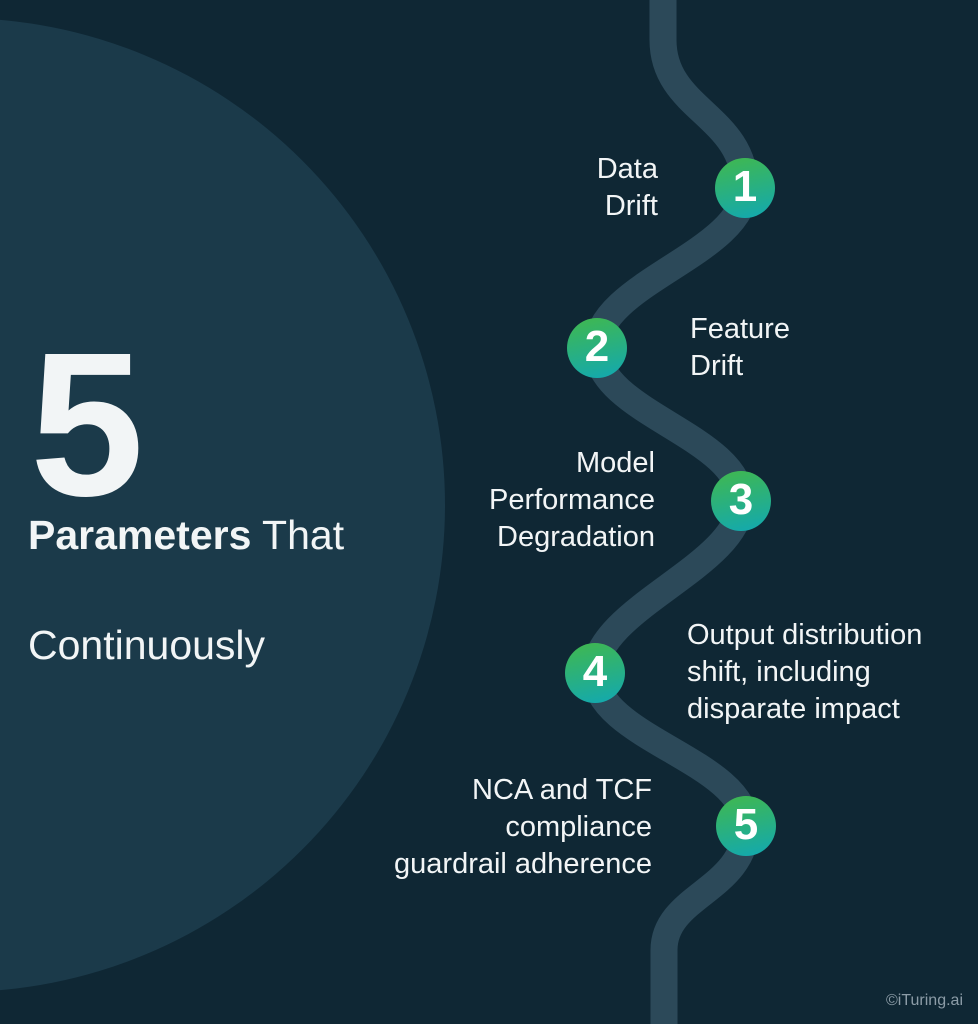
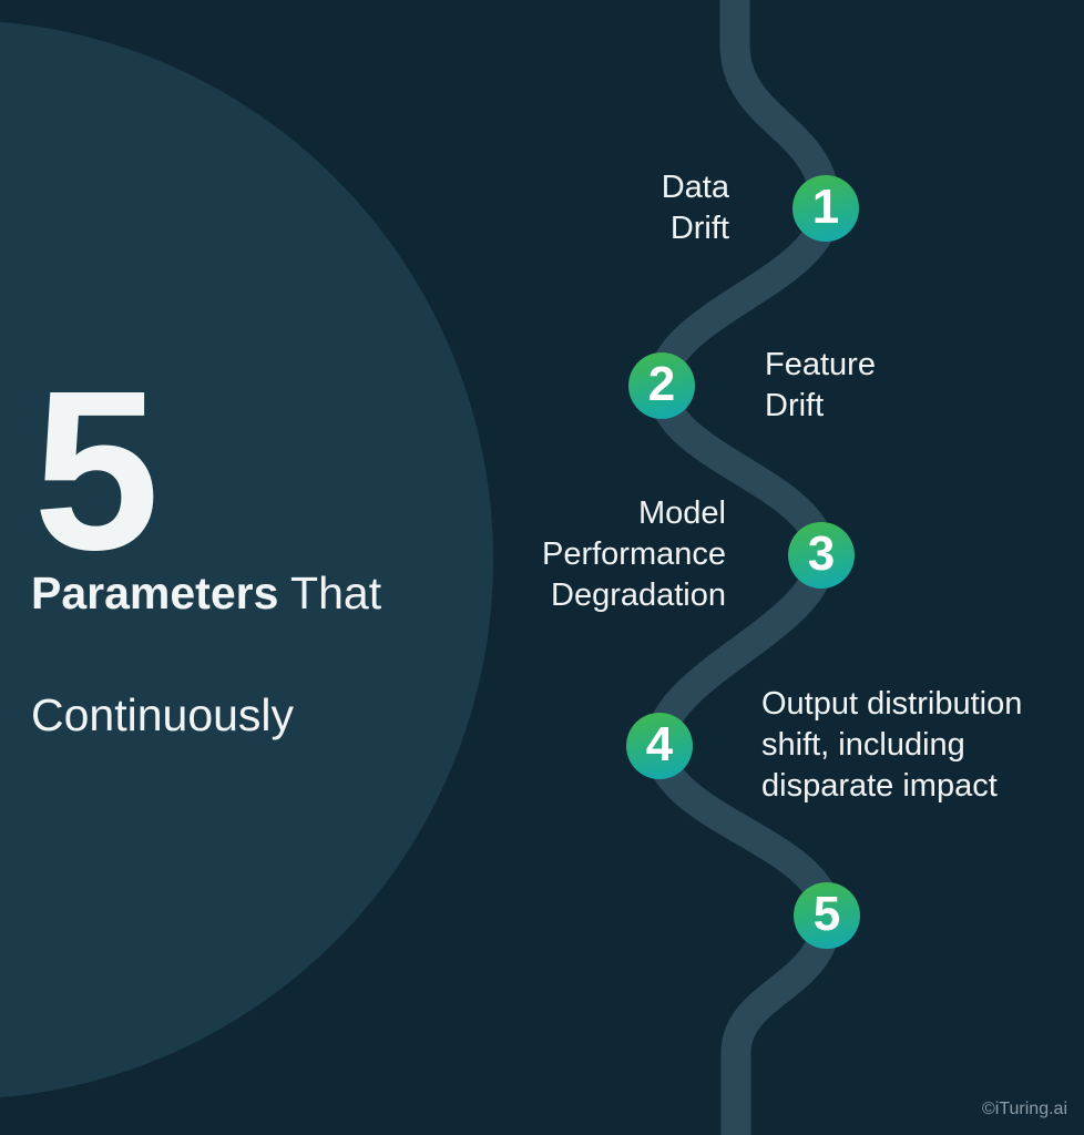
  5
  Parameters That
  Continuously
  Data
  Drift
  1
  Feature
  Drift
  2
  Model
  Performance
  Degradation
  3
  Output distribution
  shift, including
  disparate impact
  4
- NCA and TCF
- compliance
- guardrail adherence
  5
  ©iTuring.ai
